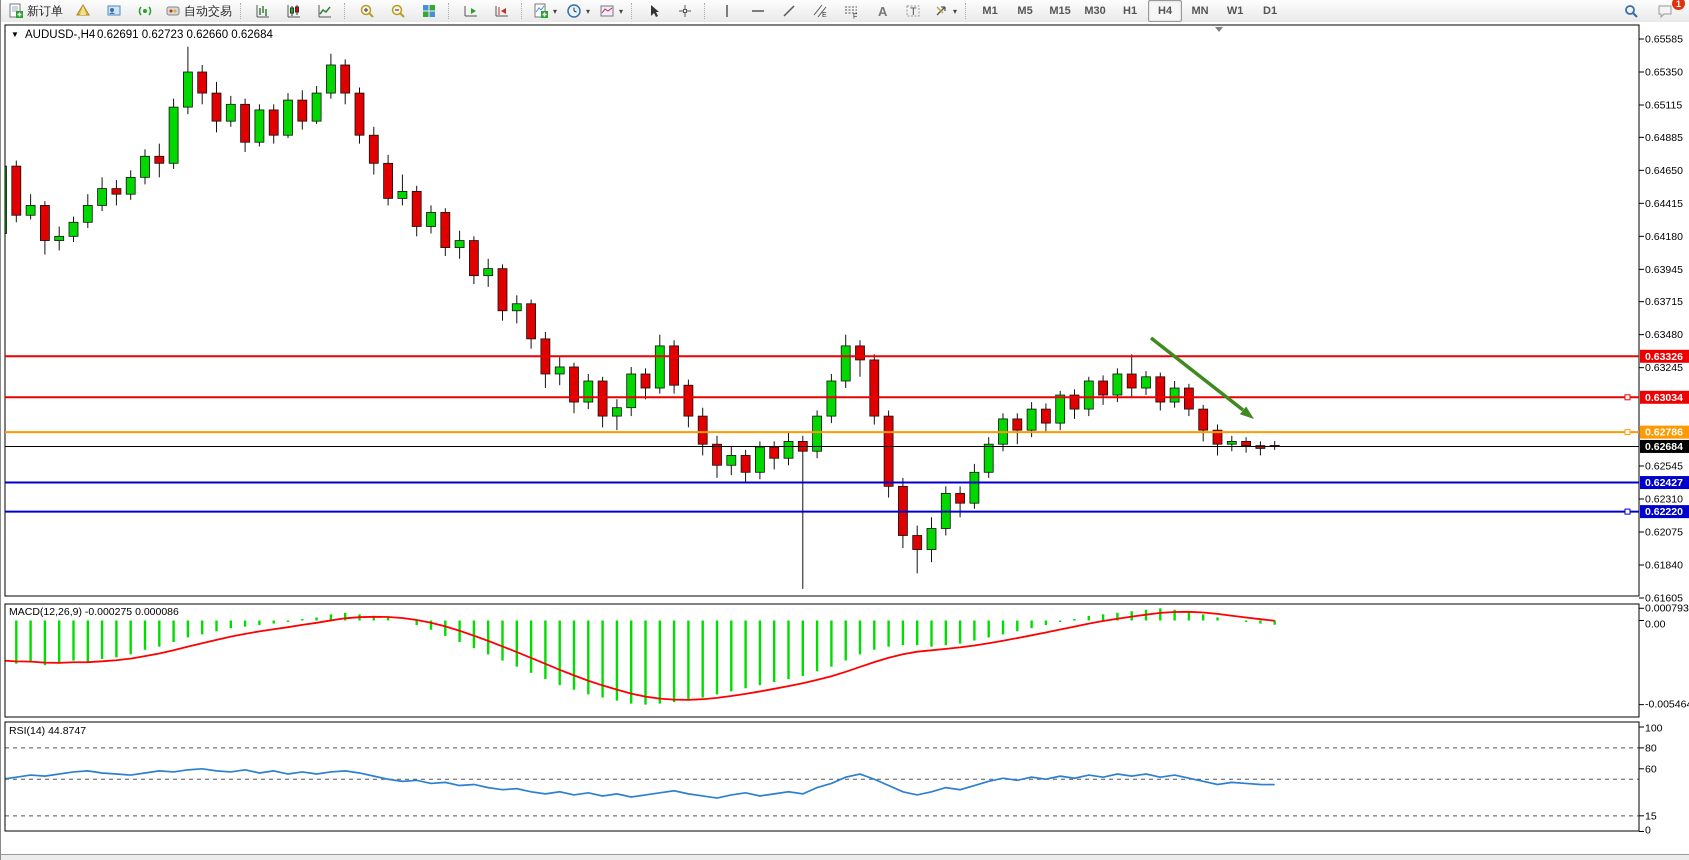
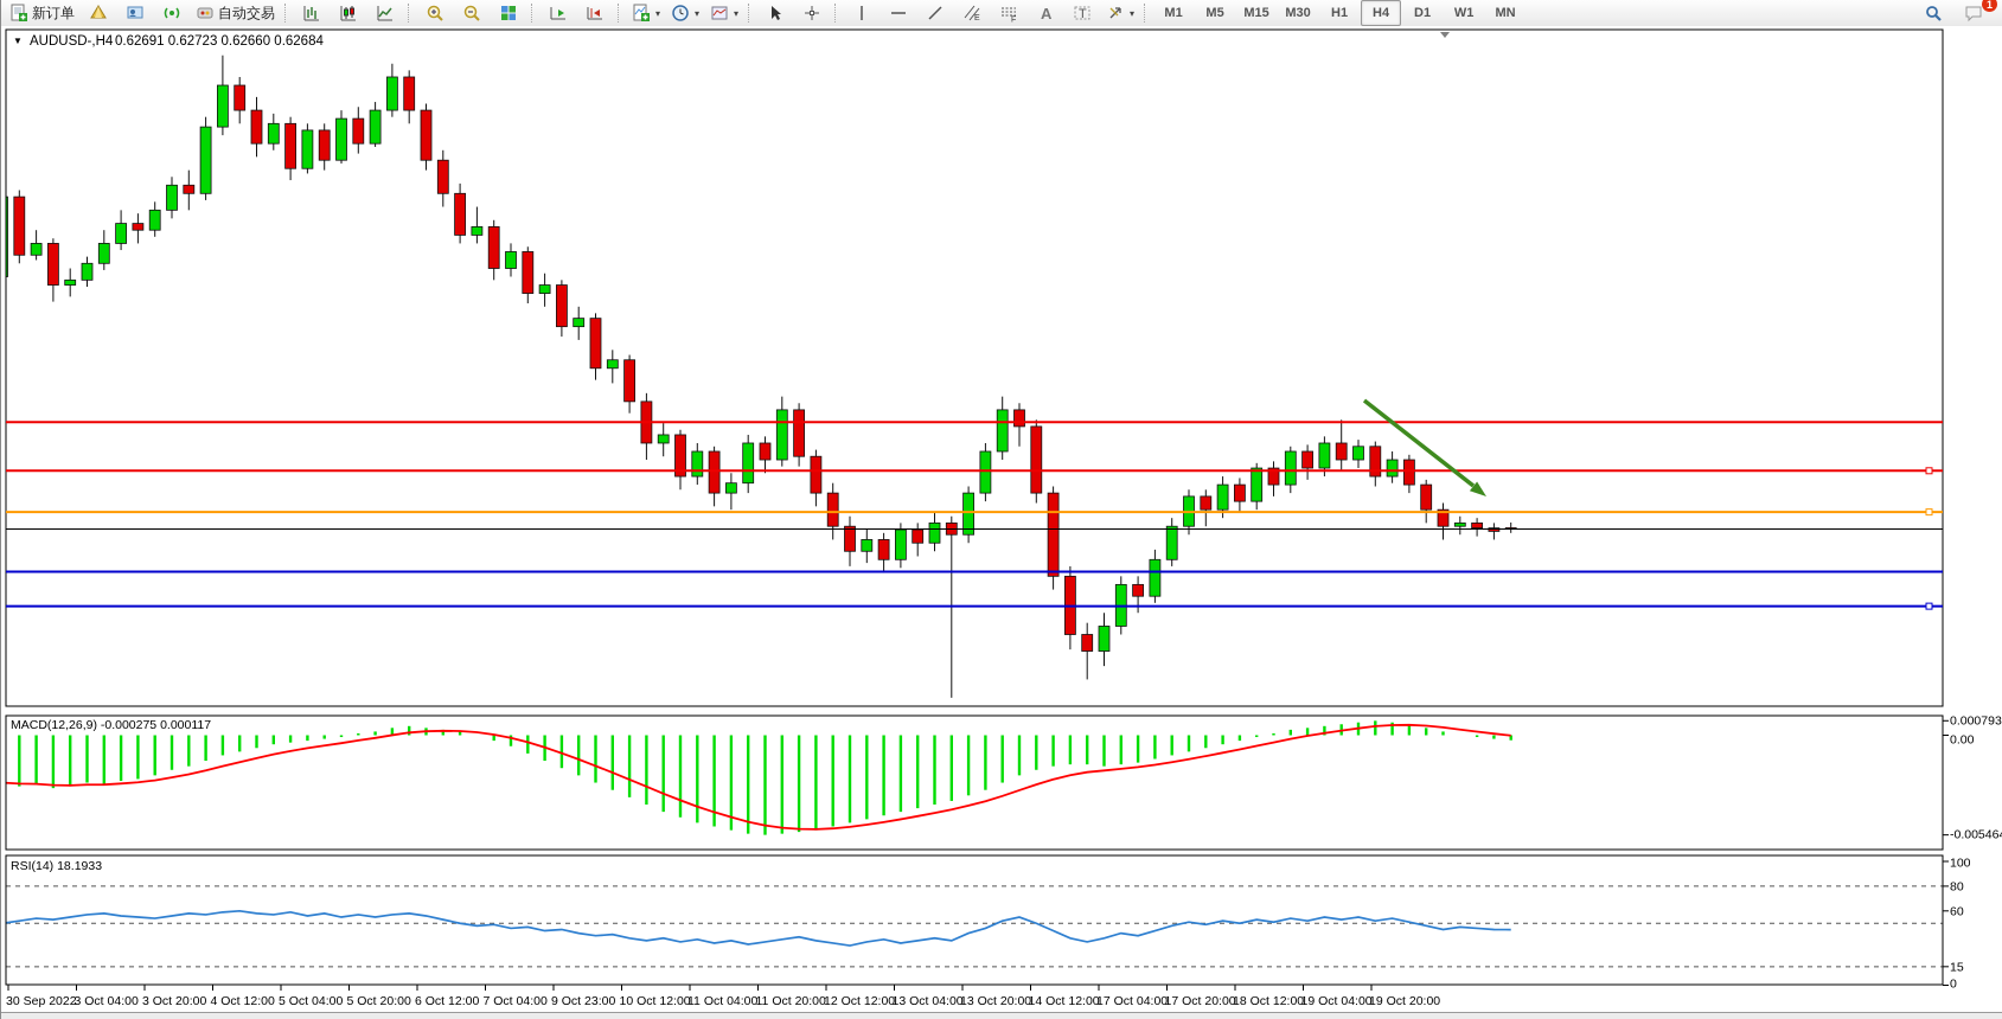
  新订单
  自动交易
  ▾
  ▾
  ▾
  A
  T
  ▾
  M1
  M5
  M15
  M30
  H1
  H4
- MN
+ D1
  W1
- D1
+ MN
  1
- 0.65585
- 0.65350
- 0.65115
- 0.64885
- 0.64650
- 0.64415
- 0.64180
- 0.63945
- 0.63715
- 0.63480
- 0.63245
- 0.62545
- 0.62310
- 0.62075
- 0.61840
- 0.61605
- 0.63326
- 0.63034
- 0.62786
- 0.62684
- 0.62427
- 0.62220
  ▼
  AUDUSD-,H4
  0.62691 0.62723 0.62660 0.62684
- MACD(12,26,9) -0.000275 0.000086
+ MACD(12,26,9) -0.000275 0.000117
  0.000793
  0.00
  -0.00546
- RSI(14) 44.8747
+ RSI(14) 18.1933
  100
  80
  60
  15
  0
+ 30 Sep 2022
+ 3 Oct 04:00
+ 3 Oct 20:00
+ 4 Oct 12:00
+ 5 Oct 04:00
+ 5 Oct 20:00
+ 6 Oct 12:00
+ 7 Oct 04:00
+ 9 Oct 23:00
+ 10 Oct 12:00
+ 11 Oct 04:00
+ 11 Oct 20:00
+ 12 Oct 12:00
+ 13 Oct 04:00
+ 13 Oct 20:00
+ 14 Oct 12:00
+ 17 Oct 04:00
+ 17 Oct 20:00
+ 18 Oct 12:00
+ 19 Oct 04:00
+ 19 Oct 20:00
